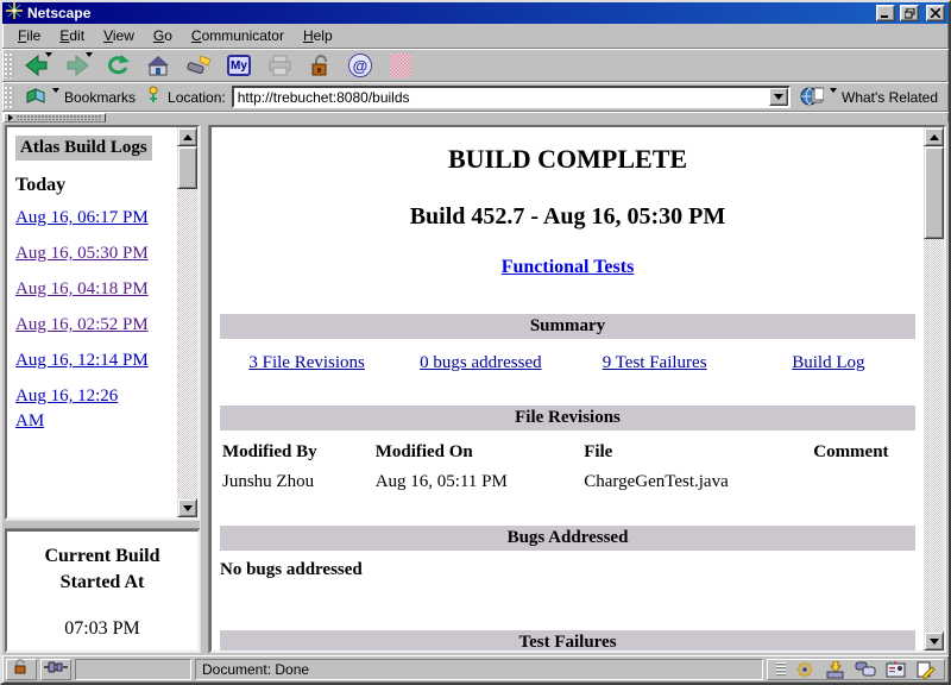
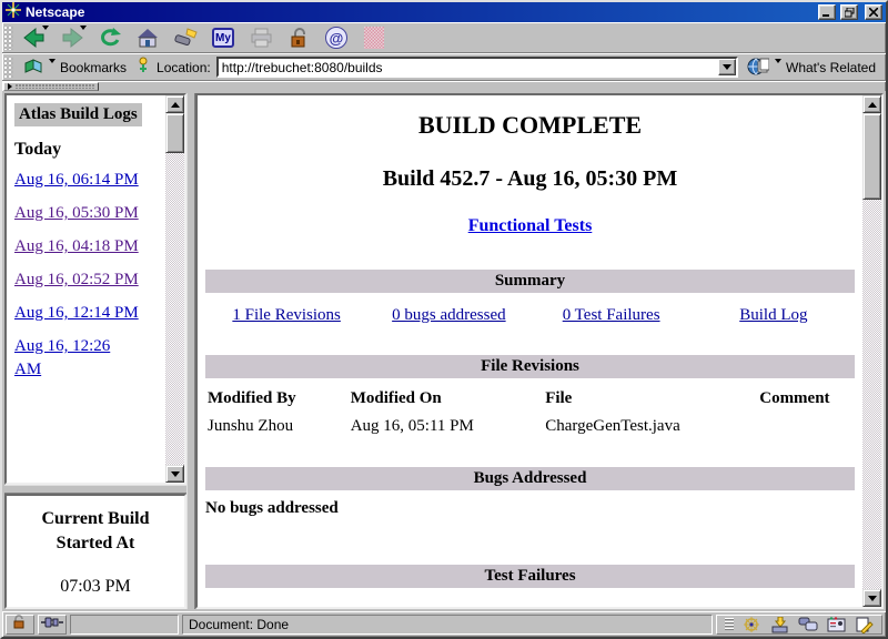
  Netscape
- File
- Edit
- View
- Go
- Communicator
- Help
  My
  @
  Bookmarks
  Location:
  http://trebuchet:8080/builds
  What's Related
  Atlas Build Logs
  Today
- Aug 16, 06:17 PM
+ Aug 16, 06:14 PM
  Aug 16, 05:30 PM
  Aug 16, 04:18 PM
  Aug 16, 02:52 PM
  Aug 16, 12:14 PM
  Aug 16, 12:26 AM
  Current Build Started At
  07:03 PM
  BUILD COMPLETE
  Build 452.7 - Aug 16, 05:30 PM
  Functional Tests
  Summary
- 3 File Revisions
+ 1 File Revisions
  0 bugs addressed
- 9 Test Failures
+ 0 Test Failures
  Build Log
  File Revisions
  Modified By	Modified On	File	Comment
  Junshu Zhou	Aug 16, 05:11 PM	ChargeGenTest.java
  Bugs Addressed
  No bugs addressed
  Test Failures
  Document: Done
